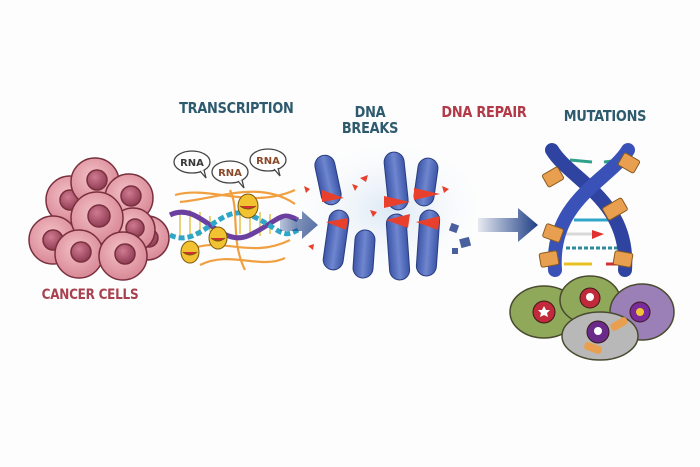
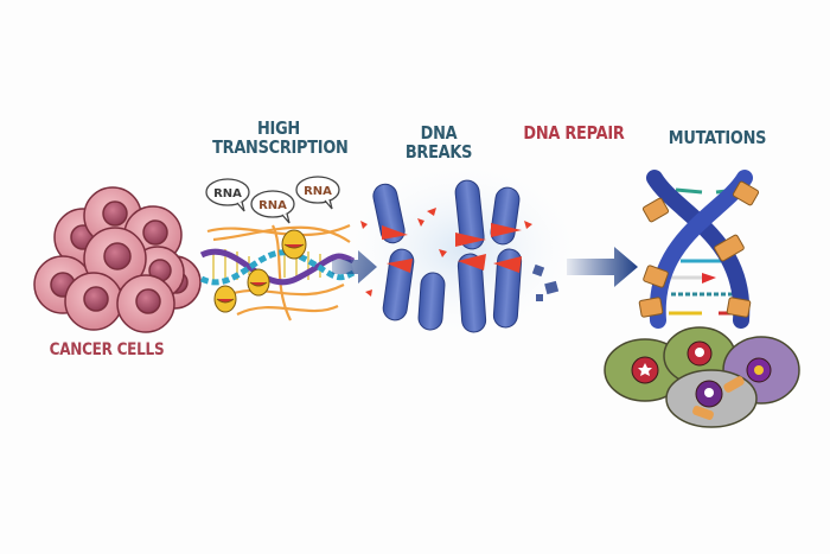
+ HIGH
  TRANSCRIPTION
  DNA
  BREAKS
  DNA REPAIR
  MUTATIONS
  CANCER CELLS
  RNA
  RNA
  RNA
